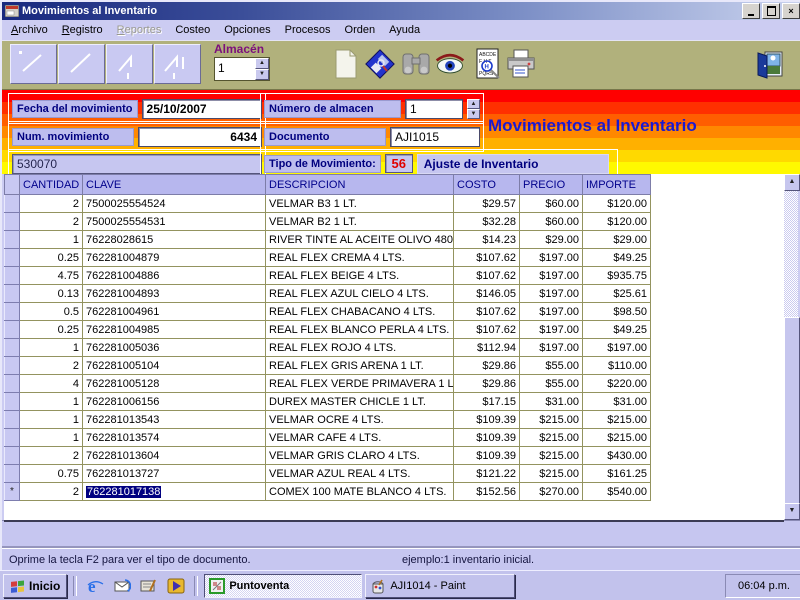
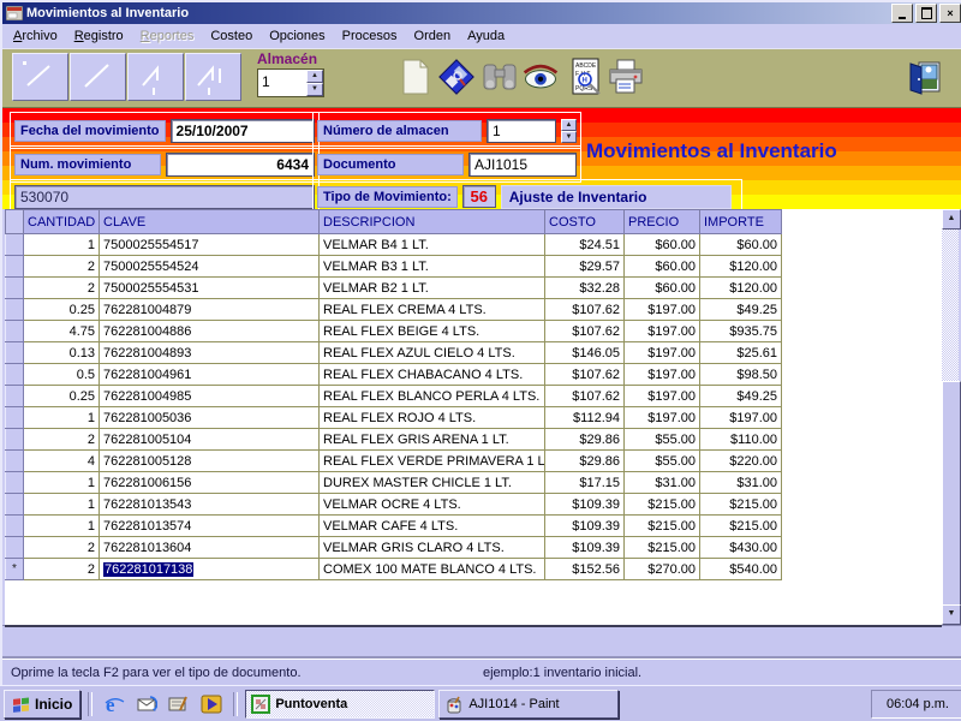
  Movimientos al Inventario
  ×
  Archivo
  Registro
  Reportes
  Costeo
  Opciones
  Procesos
  Orden
  Ayuda
  Almacén
  1
  Fecha del movimiento
  25/10/2007
  Num. movimiento
  6434
  530070
  Número de almacen
  1
  Documento
  AJI1015
  Tipo de Movimiento:
  56
  Ajuste de Inventario
  Movimientos al Inventario
  	CANTIDAD	CLAVE	DESCRIPCION	COSTO	PRECIO	IMPORTE
+ 	1	7500025554517	VELMAR B4 1 LT.	$24.51	$60.00	$60.00
  	2	7500025554524	VELMAR B3 1 LT.	$29.57	$60.00	$120.00
  	2	7500025554531	VELMAR B2 1 LT.	$32.28	$60.00	$120.00
- 	1	76228028615	RIVER TINTE AL ACEITE OLIVO 480	$14.23	$29.00	$29.00
  	0.25	762281004879	REAL FLEX CREMA 4 LTS.	$107.62	$197.00	$49.25
  	4.75	762281004886	REAL FLEX BEIGE 4 LTS.	$107.62	$197.00	$935.75
  	0.13	762281004893	REAL FLEX AZUL CIELO 4 LTS.	$146.05	$197.00	$25.61
  	0.5	762281004961	REAL FLEX CHABACANO 4 LTS.	$107.62	$197.00	$98.50
  	0.25	762281004985	REAL FLEX BLANCO PERLA 4 LTS.	$107.62	$197.00	$49.25
  	1	762281005036	REAL FLEX ROJO 4 LTS.	$112.94	$197.00	$197.00
  	2	762281005104	REAL FLEX GRIS ARENA 1 LT.	$29.86	$55.00	$110.00
  	4	762281005128	REAL FLEX VERDE PRIMAVERA 1 L	$29.86	$55.00	$220.00
  	1	762281006156	DUREX MASTER CHICLE 1 LT.	$17.15	$31.00	$31.00
  	1	762281013543	VELMAR OCRE 4 LTS.	$109.39	$215.00	$215.00
  	1	762281013574	VELMAR CAFE 4 LTS.	$109.39	$215.00	$215.00
  	2	762281013604	VELMAR GRIS CLARO 4 LTS.	$109.39	$215.00	$430.00
- 	0.75	762281013727	VELMAR AZUL REAL 4 LTS.	$121.22	$215.00	$161.25
  *	2	762281017138	COMEX 100 MATE BLANCO 4 LTS.	$152.56	$270.00	$540.00
  Oprime la tecla F2 para ver el tipo de documento.
  ejemplo:1 inventario inicial.
  Inicio
  e
  Puntoventa
  AJI1014 - Paint
  06:04 p.m.
